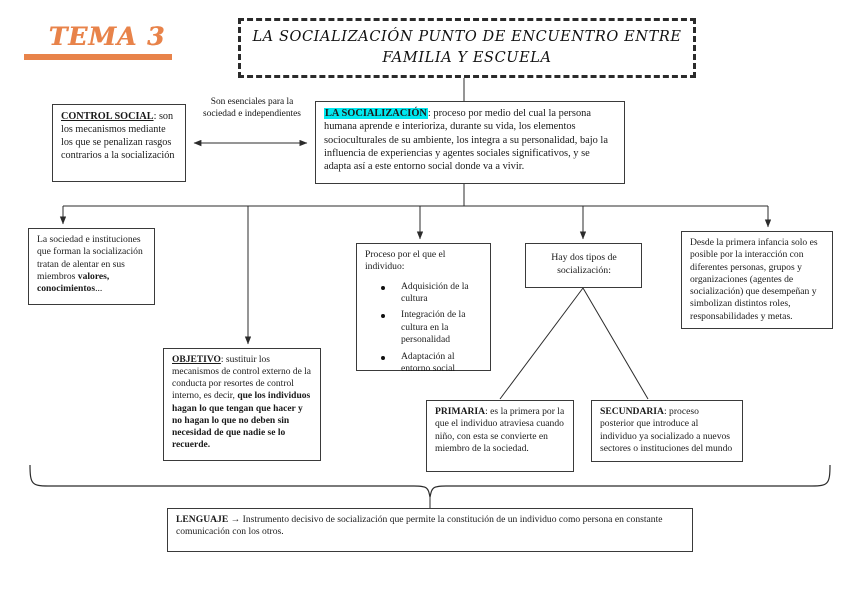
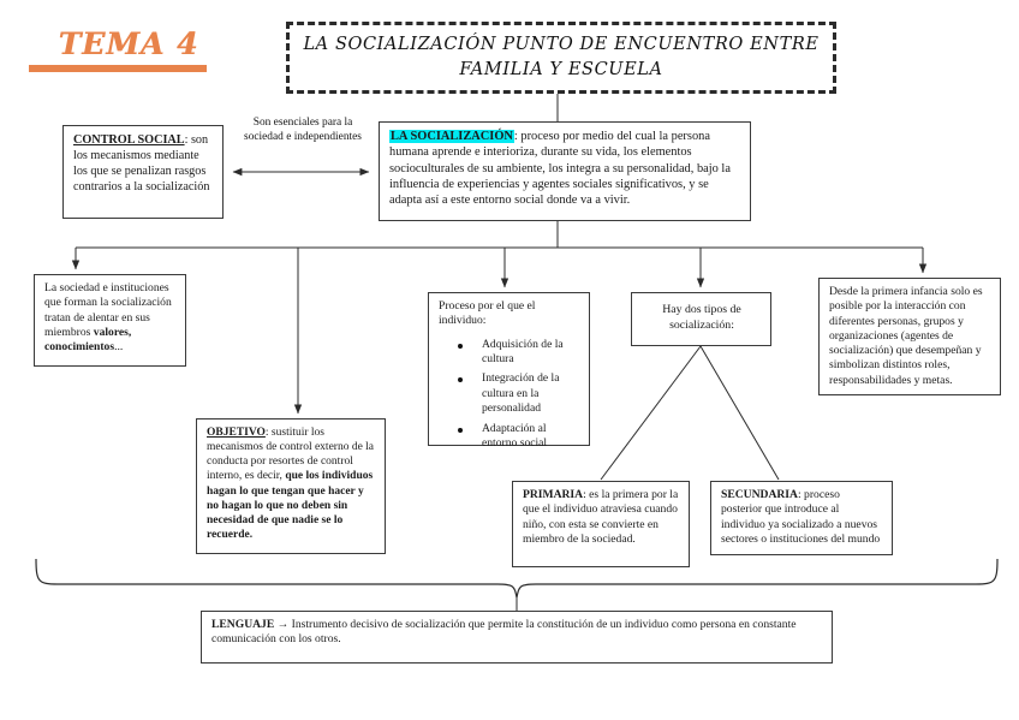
- TEMA 3
+ TEMA 4
  LA SOCIALIZACIÓN PUNTO DE ENCUENTRO ENTRE FAMILIA Y ESCUELA
  Son esenciales para la sociedad e independientes
  CONTROL SOCIAL: son los mecanismos mediante los que se penalizan rasgos contrarios a la socialización
  LA SOCIALIZACIÓN: proceso por medio del cual la persona humana aprende e interioriza, durante su vida, los elementos socioculturales de su ambiente, los integra a su personalidad, bajo la influencia de experiencias y agentes sociales significativos, y se adapta así a este entorno social donde va a vivir.
  La sociedad e instituciones que forman la socialización tratan de alentar en sus miembros valores, conocimientos...
  OBJETIVO: sustituir los mecanismos de control externo de la conducta por resortes de control interno, es decir, que los individuos hagan lo que tengan que hacer y no hagan lo que no deben sin necesidad de que nadie se lo recuerde.
  Proceso por el que el individuo:
  Adquisición de la cultura
  Integración de la cultura en la personalidad
  Adaptación al entorno social
  Hay dos tipos de socialización:
  Desde la primera infancia solo es posible por la interacción con diferentes personas, grupos y organizaciones (agentes de socialización) que desempeñan y simbolizan distintos roles, responsabilidades y metas.
  PRIMARIA: es la primera por la que el individuo atraviesa cuando niño, con esta se convierte en miembro de la sociedad.
  SECUNDARIA: proceso posterior que introduce al individuo ya socializado a nuevos sectores o instituciones del mundo
  LENGUAJE → Instrumento decisivo de socialización que permite la constitución de un individuo como persona en constante comunicación con los otros.
